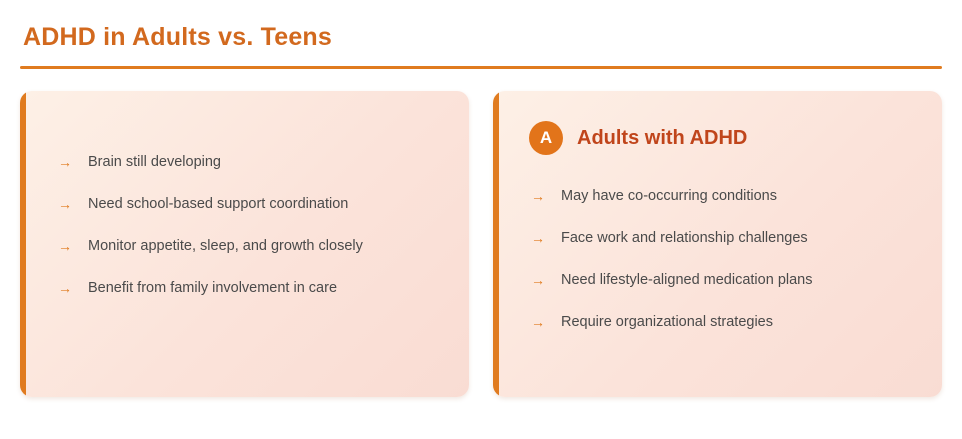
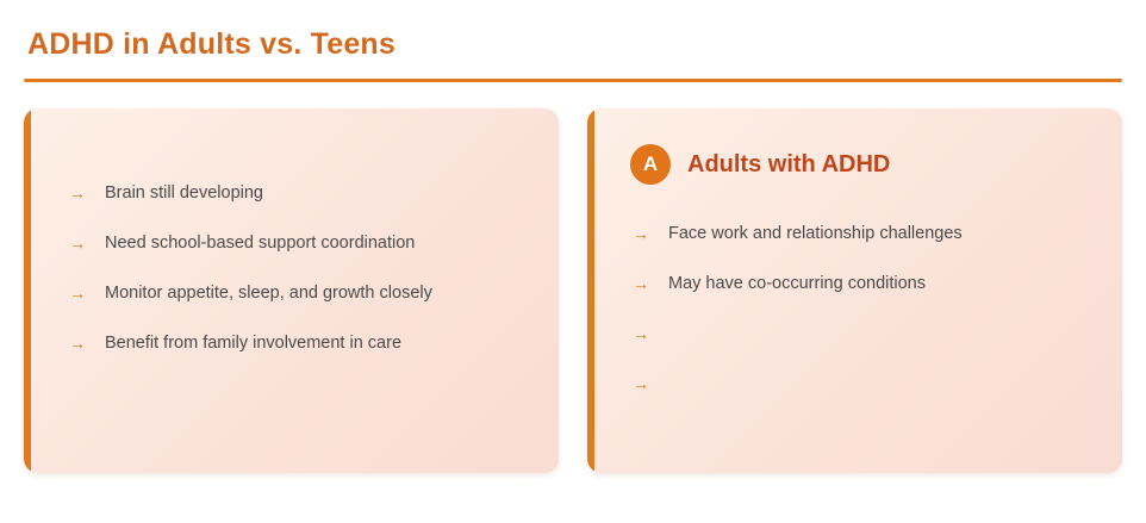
  ADHD in Adults vs. Teens
  →
  Brain still developing
  →
  Need school-based support coordination
  →
  Monitor appetite, sleep, and growth closely
  →
  Benefit from family involvement in care
  A
  Adults with ADHD
  →
- May have co-occurring conditions
+ Face work and relationship challenges
  →
- Face work and relationship challenges
+ May have co-occurring conditions
  →
- Need lifestyle-aligned medication plans
  →
- Require organizational strategies
